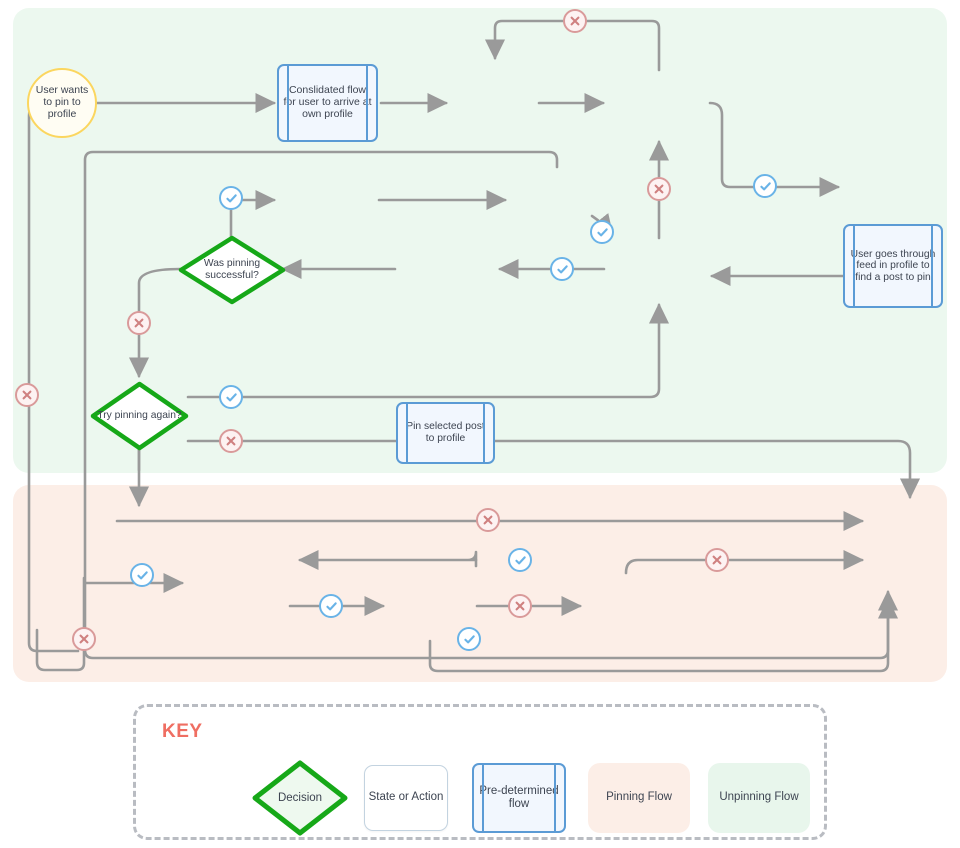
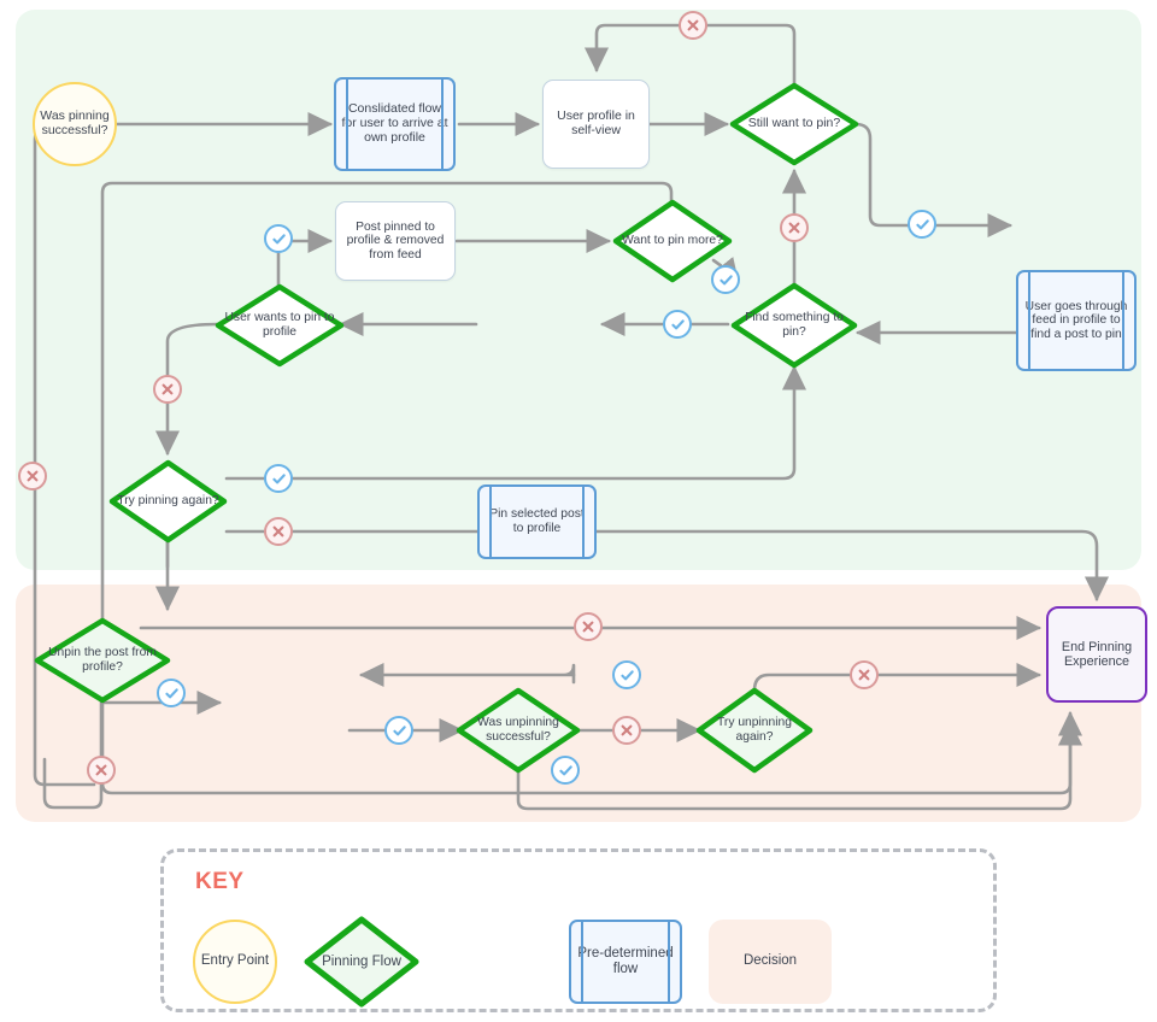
- User wants to pin to profile
+ Was pinning successful?
  Conslidated flow for user to arrivet own profile
+ User profile in self-view
+ Still want to pin?
  ser goes throug feed in profile to find a post to pin
+ Post pinned to profile & removed from feed
+ Want to pin more?
+ Find something to pin?
  Pin selected pos to profile
- Was pinning successful?
+ User wants to pin to profile
  Try pinning again?
+ Unpin the post from profile?
+ Was unpinning successful?
+ Try unpinning again?
+ End Pinning Experience
  KEY
+ Entry Point
- Decision
+ Pinning Flow
- State or Action
  re-determine flow
- Pinning Flow
+ Decision
- Unpinning Flow
